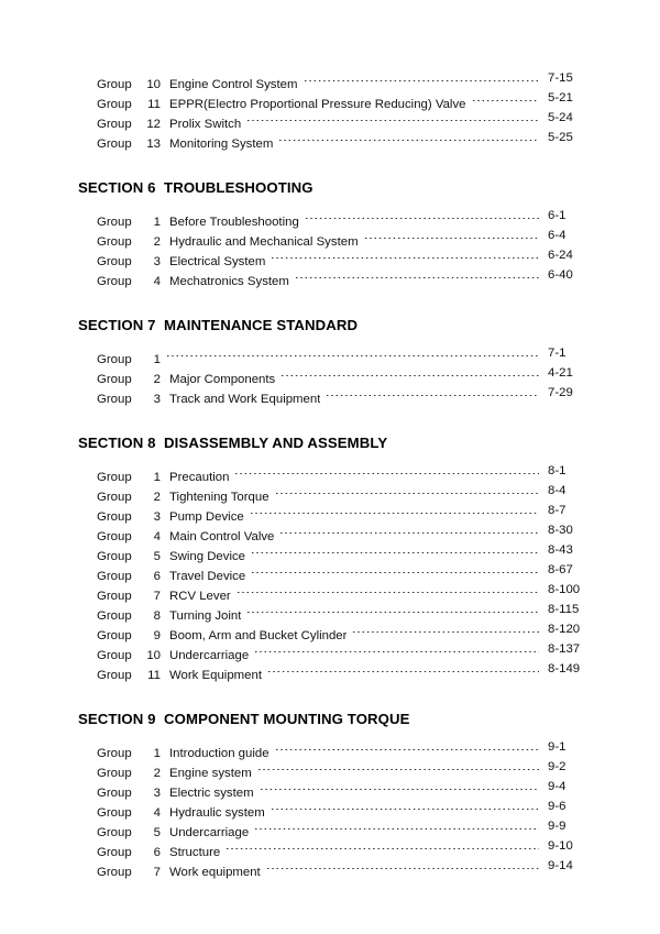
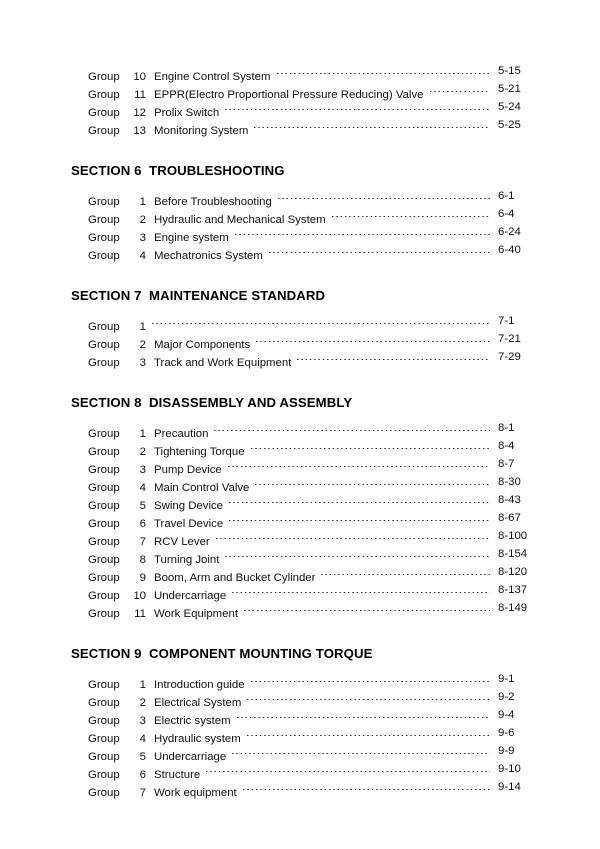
  Group
  10
  Engine Control System
- 7-15
+ 5-15
  Group
  11
  EPPR(Electro Proportional Pressure Reducing) Valve
  5-21
  Group
  12
  Prolix Switch
  5-24
  Group
  13
  Monitoring System
  5-25
  SECTION 6 TROUBLESHOOTING
  Group
  1
  Before Troubleshooting
  6-1
  Group
  2
  Hydraulic and Mechanical System
  6-4
  Group
  3
- Electrical System
+ Engine system
  6-24
  Group
  4
  Mechatronics System
  6-40
  SECTION 7 MAINTENANCE STANDARD
  Group
  1
  7-1
  Group
  2
  Major Components
- 4-21
+ 7-21
  Group
  3
  Track and Work Equipment
  7-29
  SECTION 8 DISASSEMBLY AND ASSEMBLY
  Group
  1
  Precaution
  8-1
  Group
  2
  Tightening Torque
  8-4
  Group
  3
  Pump Device
  8-7
  Group
  4
  Main Control Valve
  8-30
  Group
  5
  Swing Device
  8-43
  Group
  6
  Travel Device
  8-67
  Group
  7
  RCV Lever
  8-100
  Group
  8
  Turning Joint
- 8-115
+ 8-154
  Group
  9
  Boom, Arm and Bucket Cylinder
  8-120
  Group
  10
  Undercarriage
  8-137
  Group
  11
  Work Equipment
  8-149
  SECTION 9 COMPONENT MOUNTING TORQUE
  Group
  1
  Introduction guide
  9-1
  Group
  2
- Engine system
+ Electrical System
  9-2
  Group
  3
  Electric system
  9-4
  Group
  4
  Hydraulic system
  9-6
  Group
  5
  Undercarriage
  9-9
  Group
  6
  Structure
  9-10
  Group
  7
  Work equipment
  9-14
